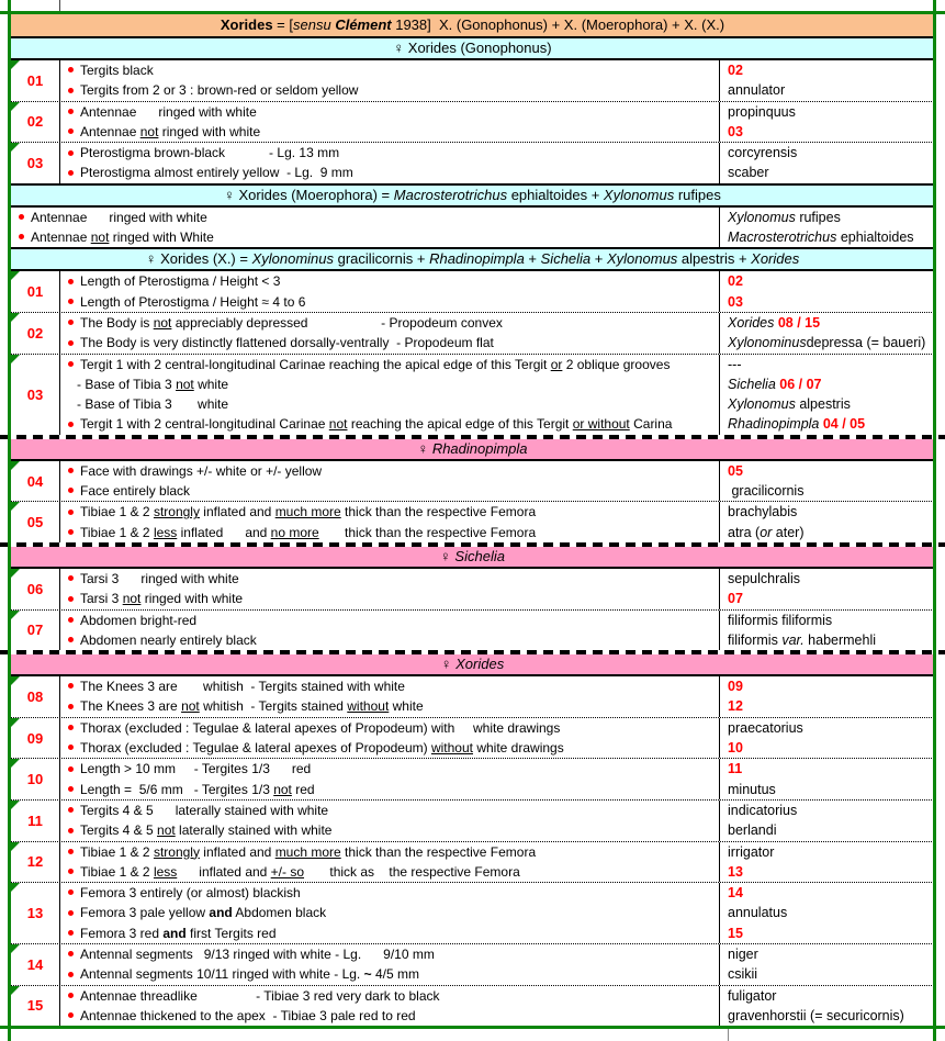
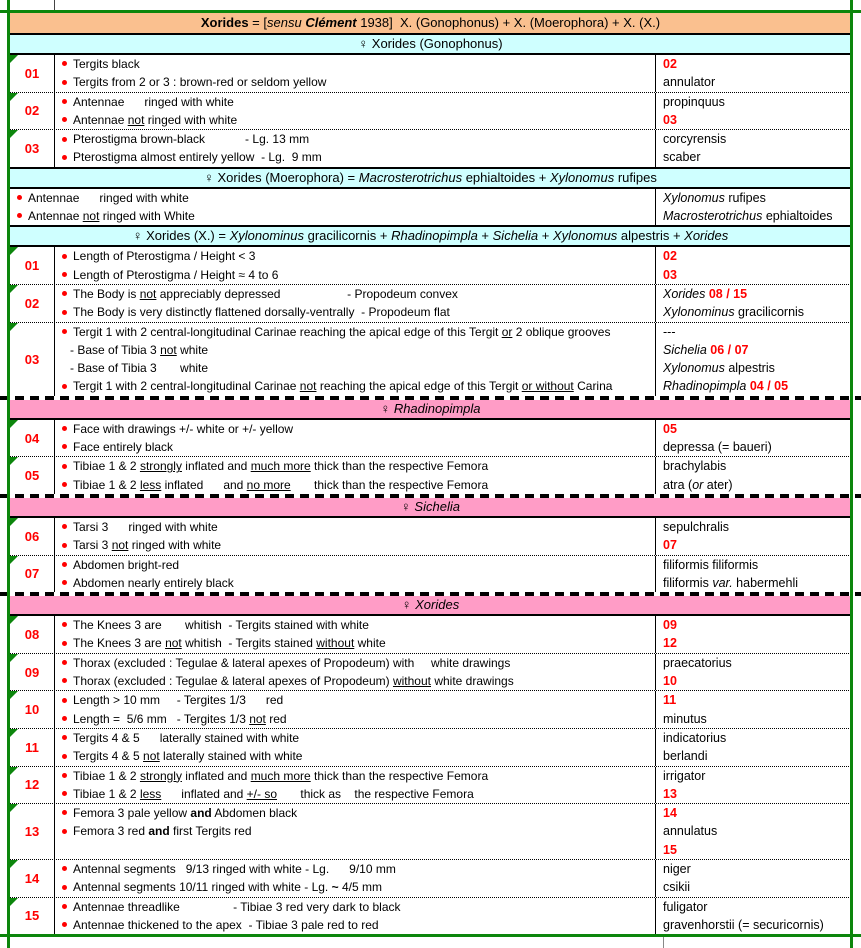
  Xorides = [sensu Clément 1938] X. (Gonophonus) + X. (Moerophora) + X. (X.)
  ♀ Xorides (Gonophonus)
  01
  Tergits black
  Tergits from 2 or 3 : brown-red or seldom yellow
  02
  annulator
  02
  Antennae ringed with white
  Antennae not ringed with white
  propinquus
  03
  03
  Pterostigma brown-black - Lg. 13 mm
  Pterostigma almost entirely yellow - Lg. 9 mm
  corcyrensis
  scaber
  ♀ Xorides (Moerophora) = Macrosterotrichus ephialtoides + Xylonomus rufipes
  Antennae ringed with white
  Antennae not ringed with White
  Xylonomus rufipes
  Macrosterotrichus ephialtoides
  ♀ Xorides (X.) = Xylonominus gracilicornis + Rhadinopimpla + Sichelia + Xylonomus alpestris + Xorides
  01
  Length of Pterostigma / Height < 3
  Length of Pterostigma / Height ≈ 4 to 6
  02
  03
  02
  The Body is not appreciably depressed - Propodeum convex
  The Body is very distinctly flattened dorsally-ventrally - Propodeum flat
  Xorides 08 / 15
- Xylonominusdepressa (= baueri)
+ Xylonominus gracilicornis
  03
  Tergit 1 with 2 central-longitudinal Carinae reaching the apical edge of this Tergit or 2 oblique grooves
  - Base of Tibia 3 not white
  - Base of Tibia 3 white
  Tergit 1 with 2 central-longitudinal Carinae not reaching the apical edge of this Tergit or without Carina
  ---
  Sichelia 06 / 07
  Xylonomus alpestris
  Rhadinopimpla 04 / 05
  ♀ Rhadinopimpla
  04
  Face with drawings +/- white or +/- yellow
  Face entirely black
  05
- gracilicornis
+ depressa (= baueri)
  05
  Tibiae 1 & 2 strongly inflated and much more thick than the respective Femora
  Tibiae 1 & 2 less inflated and no more thick than the respective Femora
  brachylabis
  atra (or ater)
  ♀ Sichelia
  06
  Tarsi 3 ringed with white
  Tarsi 3 not ringed with white
  sepulchralis
  07
  07
  Abdomen bright-red
  Abdomen nearly entirely black
  filiformis filiformis
  filiformis var. habermehli
  ♀ Xorides
  08
  The Knees 3 are whitish - Tergits stained with white
  The Knees 3 are not whitish - Tergits stained without white
  09
  12
  09
  Thorax (excluded : Tegulae & lateral apexes of Propodeum) with white drawings
  Thorax (excluded : Tegulae & lateral apexes of Propodeum) without white drawings
  praecatorius
  10
  10
  Length > 10 mm - Tergites 1/3 red
  Length = 5/6 mm - Tergites 1/3 not red
  11
  minutus
  11
  Tergits 4 & 5 laterally stained with white
  Tergits 4 & 5 not laterally stained with white
  indicatorius
  berlandi
  12
  Tibiae 1 & 2 strongly inflated and much more thick than the respective Femora
  Tibiae 1 & 2 less inflated and +/- so thick as the respective Femora
  irrigator
  13
  13
- Femora 3 entirely (or almost) blackish
  Femora 3 pale yellow and Abdomen black
  Femora 3 red and first Tergits red
  14
  annulatus
  15
  14
  Antennal segments 9/13 ringed with white - Lg. 9/10 mm
  Antennal segments 10/11 ringed with white - Lg. ~ 4/5 mm
  niger
  csikii
  15
  Antennae threadlike - Tibiae 3 red very dark to black
  Antennae thickened to the apex - Tibiae 3 pale red to red
  fuligator
  gravenhorstii (= securicornis)
